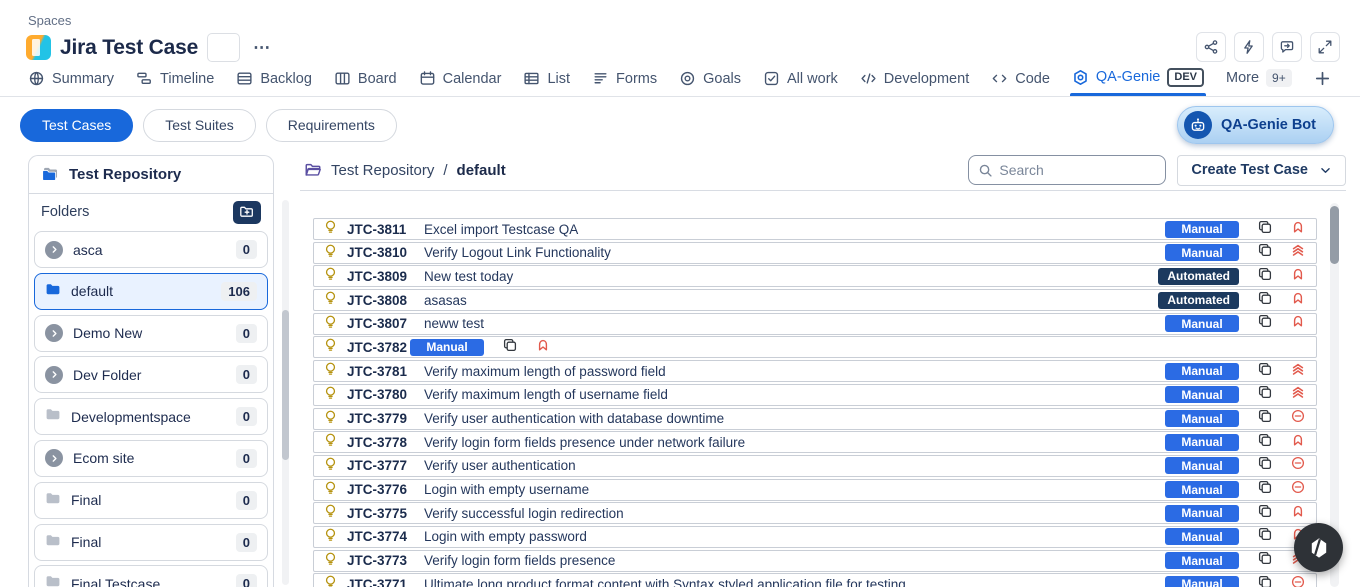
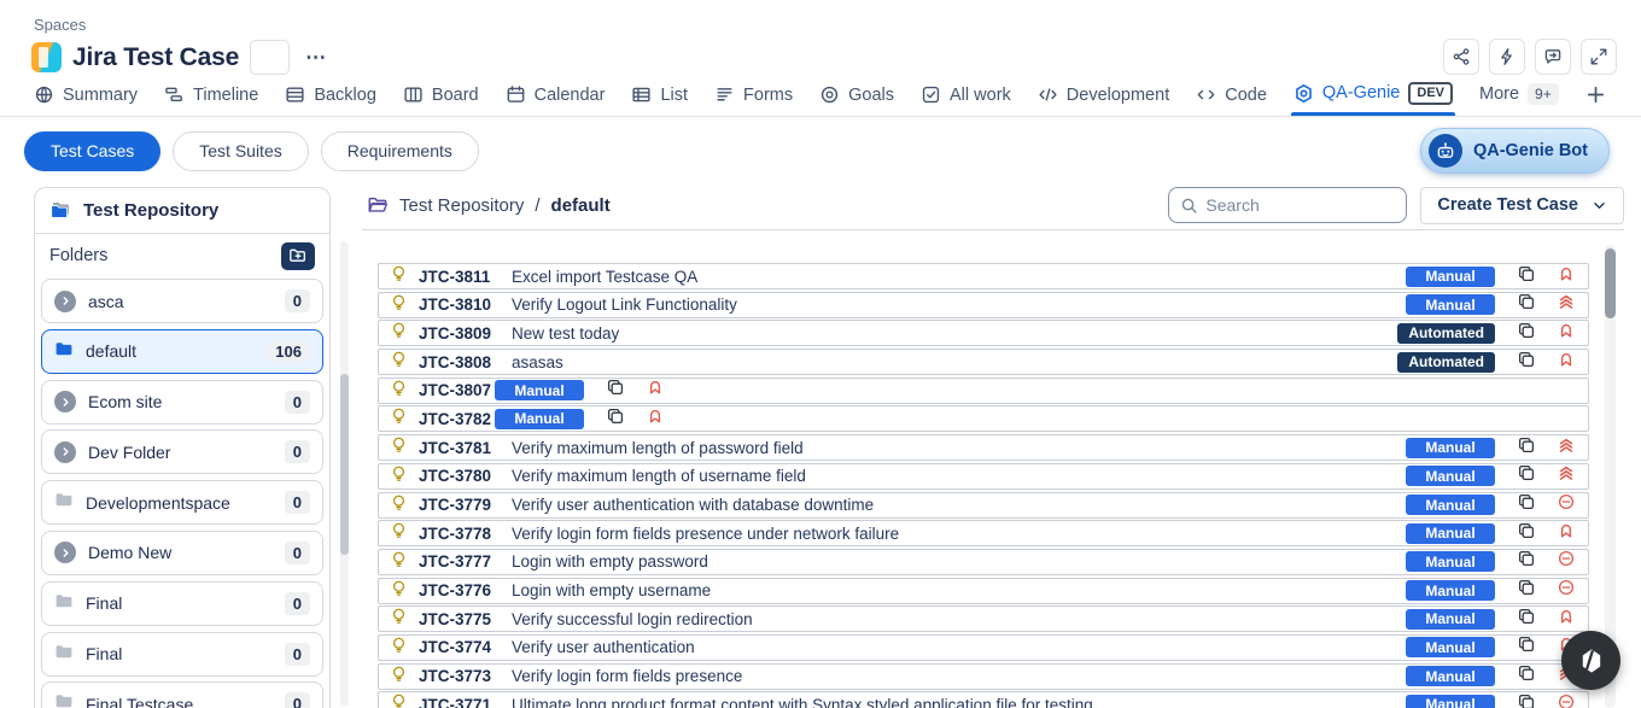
  Spaces
  Jira Test Case
  ⋯
  Summary
  Timeline
  Backlog
  Board
  Calendar
  List
  Forms
  Goals
  All work
  Development
  Code
  QA-Genie
  DEV
  More
  9+
  Test Cases
  Test Suites
  Requirements
  QA-Genie Bot
  Test Repository
  Folders
  asca
  0
  default
  106
- Demo New
+ Ecom site
  0
  Dev Folder
  0
  Developmentspace
  0
- Ecom site
+ Demo New
  0
  Final
  0
  Final
  0
  Final Testcase
  0
  Test Repository
  /
  default
  Search
  Create Test Case
  JTC-3811
  Excel import Testcase QA
  Manual
  JTC-3810
  Verify Logout Link Functionality
  Manual
  JTC-3809
  New test today
  Automated
  JTC-3808
  asasas
  Automated
  JTC-3807
- neww test
  Manual
  JTC-3782
  Manual
  JTC-3781
  Verify maximum length of password field
  Manual
  JTC-3780
  Verify maximum length of username field
  Manual
  JTC-3779
  Verify user authentication with database downtime
  Manual
  JTC-3778
  Verify login form fields presence under network failure
  Manual
  JTC-3777
- Verify user authentication
+ Login with empty password
  Manual
  JTC-3776
  Login with empty username
  Manual
  JTC-3775
  Verify successful login redirection
  Manual
  JTC-3774
- Login with empty password
+ Verify user authentication
  Manual
  JTC-3773
  Verify login form fields presence
  Manual
  JTC-3771
  Ultimate long product format content with Syntax styled application file for testing
  Manual
